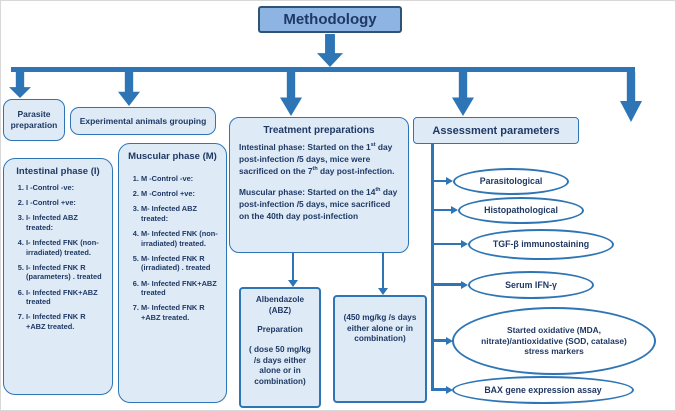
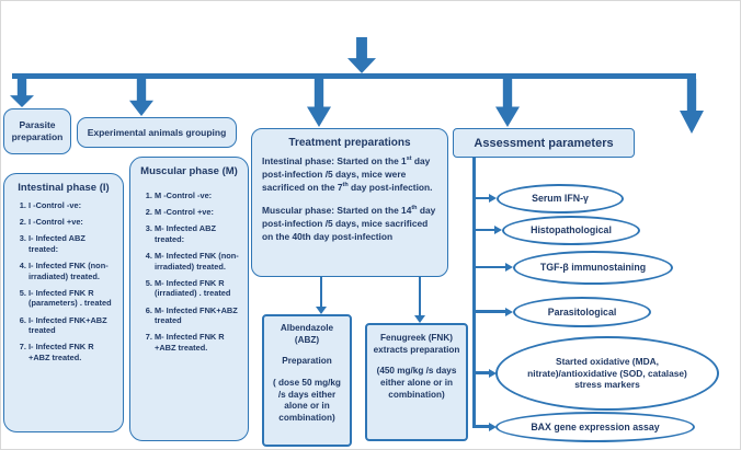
- Methodology
  Parasite preparation
  Experimental animals grouping
  Assessment parameters
  Intestinal phase (I)
  I -Control -ve:
  I -Control +ve:
  I- Infected ABZ treated:
  I- Infected FNK (non-irradiated) treated.
  I- Infected FNK R (parameters) . treated
  I- Infected FNK+ABZ treated
  I- Infected FNK R +ABZ treated.
  Muscular phase (M)
  M -Control -ve:
  M -Control +ve:
  M- Infected ABZ treated:
  M- Infected FNK (non-irradiated) treated.
  M- Infected FNK R (irradiated) . treated
  M- Infected FNK+ABZ treated
  M- Infected FNK R +ABZ treated.
  Treatment preparations
  Intestinal phase: Started on the 1 day post-infection /5 days, mice were sacrificed on the 7 day post-infection.
  Muscular phase: Started on the 14 day post-infection /5 days, mice sacrificed on the 40th day post-infection
  Albendazole (ABZ)
  Preparation
  ( dose 50 mg/kg /s days either alone or in combination)
+ Fenugreek (FNK) extracts preparation
  (450 mg/kg /s days either alone or in combination)
- Parasitological
+ Serum IFN-γ
  Histopathological
  TGF-β immunostaining
- Serum IFN-γ
+ Parasitological
  Started oxidative (MDA, nitrate)/antioxidative (SOD, catalase) stress markers
  BAX gene expression assay
